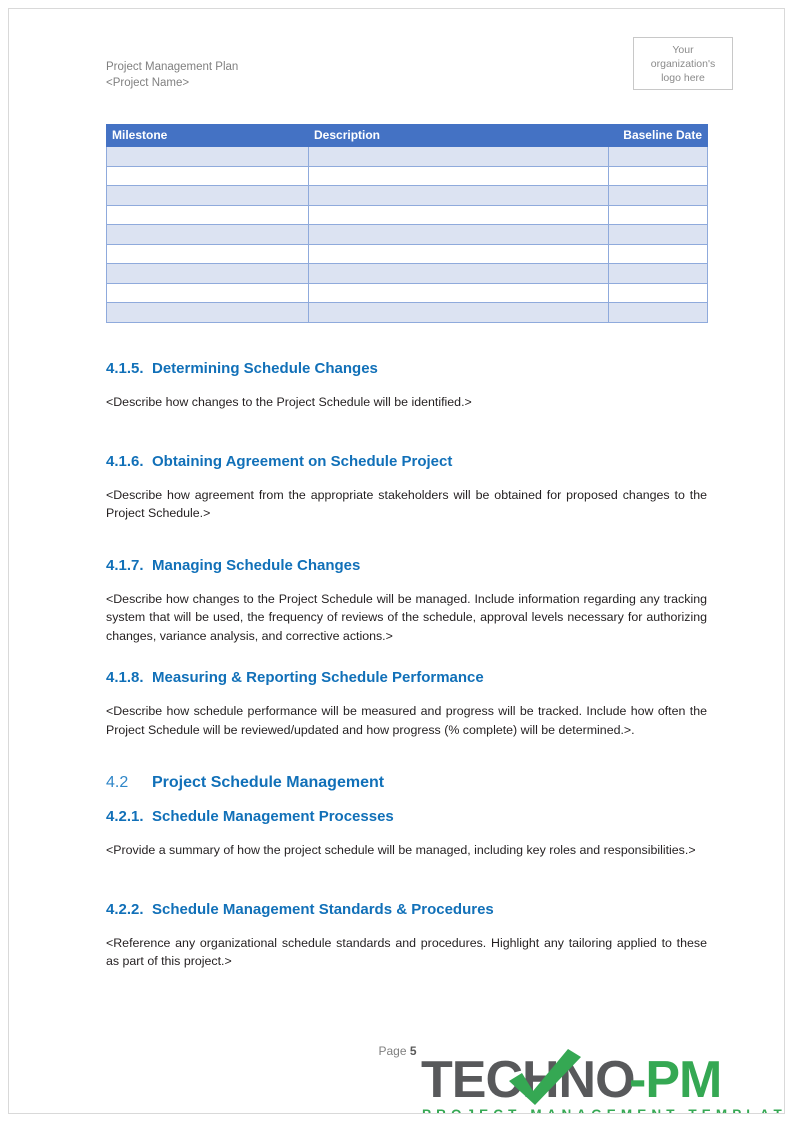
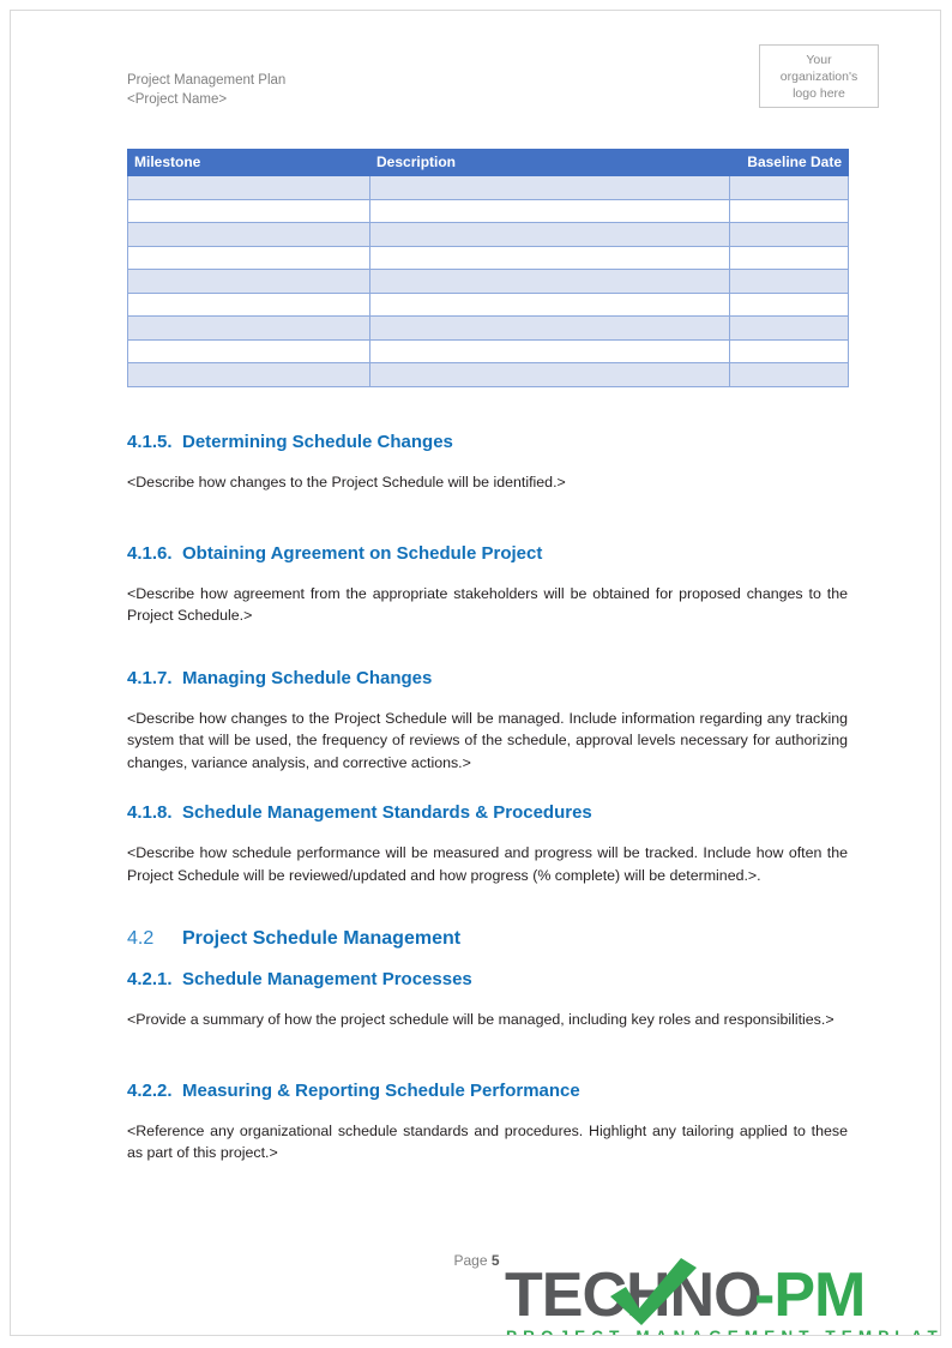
  Project Management Plan
  <Project Name>
  Your
  organization's
  logo here
  Milestone	Description	Baseline Date
  4.1.5. Determining Schedule Changes
  <Describe how changes to the Project Schedule will be identified.>
  4.1.6. Obtaining Agreement on Schedule Project
  <Describe how agreement from the appropriate stakeholders will be obtained for proposed changes to the Project Schedule.>
  4.1.7. Managing Schedule Changes
  <Describe how changes to the Project Schedule will be managed. Include information regarding any tracking system that will be used, the frequency of reviews of the schedule, approval levels necessary for authorizing changes, variance analysis, and corrective actions.>
- 4.1.8. Measuring & Reporting Schedule Performance
+ 4.1.8. Schedule Management Standards & Procedures
  <Describe how schedule performance will be measured and progress will be tracked. Include how often the Project Schedule will be reviewed/updated and how progress (% complete) will be determined.>.
  4.2 Project Schedule Management
  4.2.1. Schedule Management Processes
  <Provide a summary of how the project schedule will be managed, including key roles and responsibilities.>
- 4.2.2. Schedule Management Standards & Procedures
+ 4.2.2. Measuring & Reporting Schedule Performance
  <Reference any organizational schedule standards and procedures. Highlight any tailoring applied to these as part of this project.>
  Page 5
  TECHNO
  -PM
